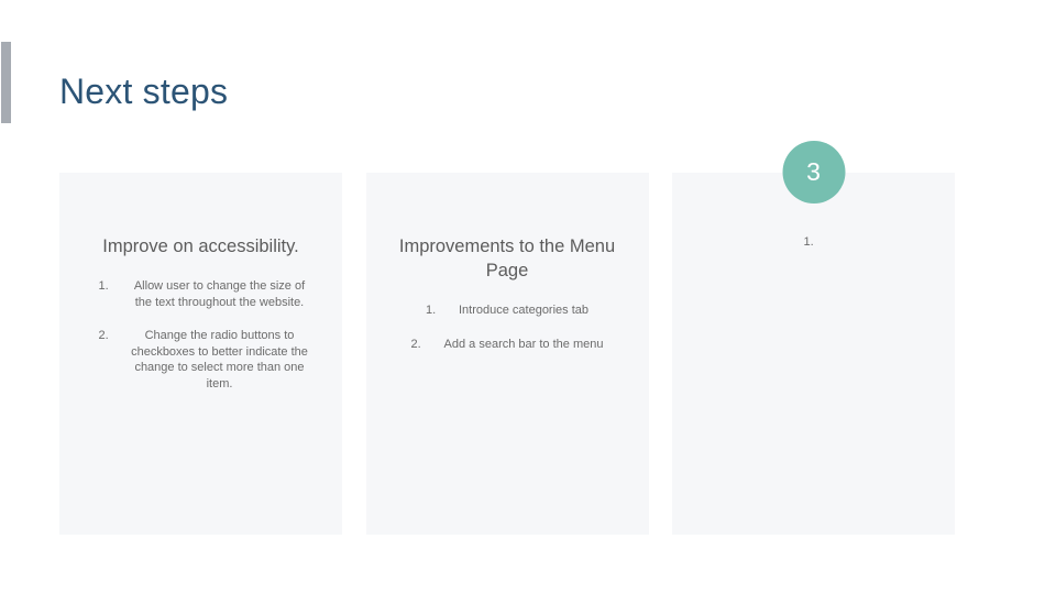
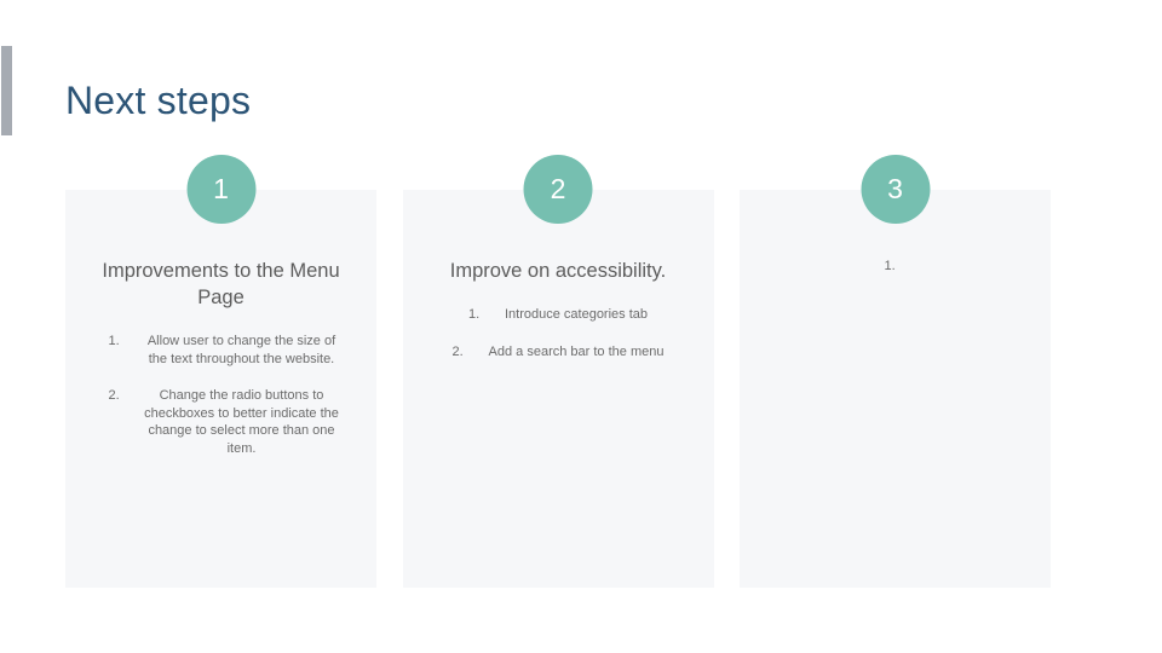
  Next steps
+ 1
- Improve on accessibility.
+ Improvements to the Menu Page
  1.
  Allow user to change the size of the text throughout the website.
  2.
  Change the radio buttons to checkboxes to better indicate the change to select more than one item.
+ 2
- Improvements to the Menu Page
+ Improve on accessibility.
  1.
  Introduce categories tab
  2.
  Add a search bar to the menu
  3
  1.
